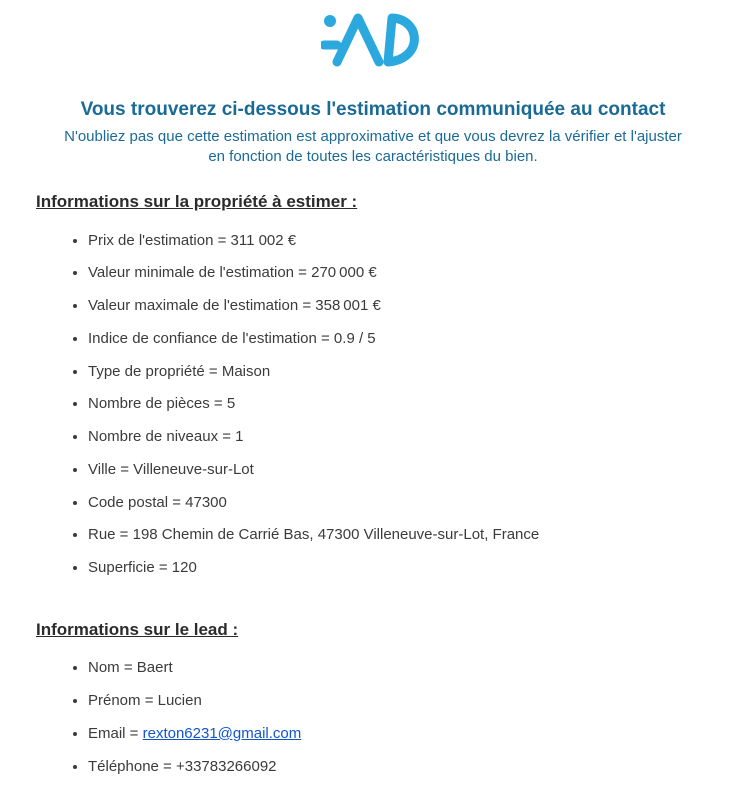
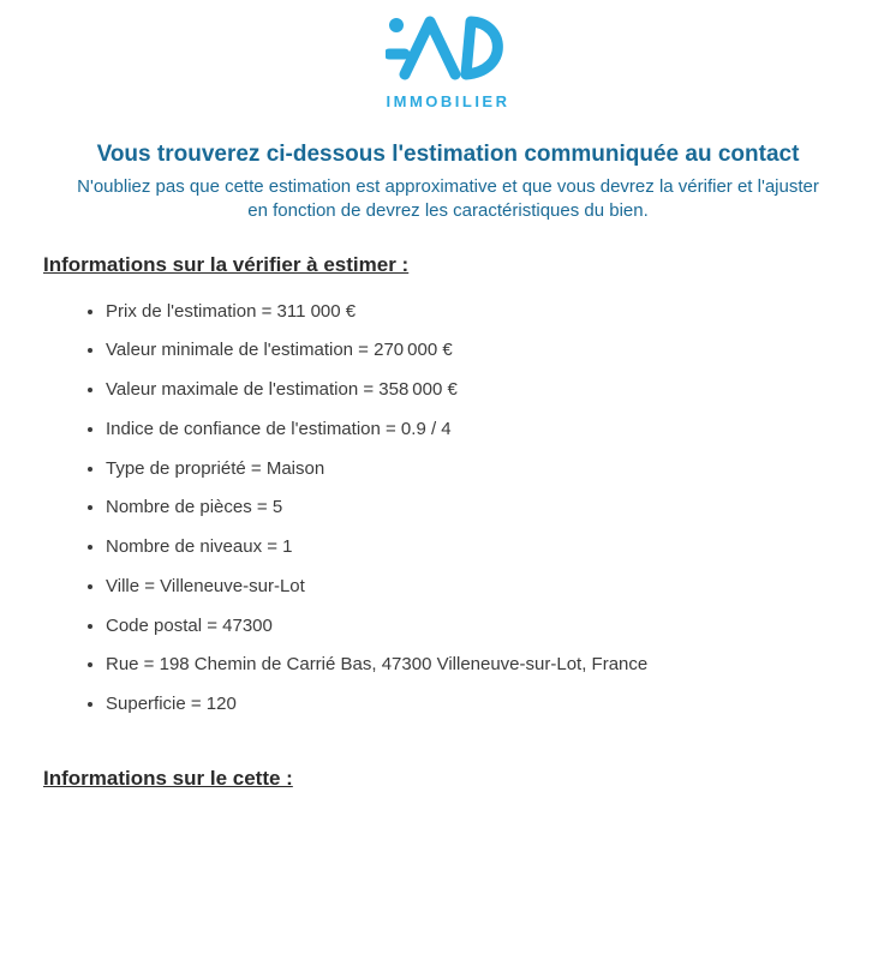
+ IMMOBILIER
  Vous trouverez ci-dessous l'estimation communiquée au contact
- N'oubliez pas que cette estimation est approximative et que vous devrez la vérifier et l'ajuster en fonction de toutes les caractéristiques du bien.
+ N'oubliez pas que cette estimation est approximative et que vous devrez la vérifier et l'ajuster en fonction de devrez les caractéristiques du bien.
- Informations sur la propriété à estimer :
+ Informations sur la vérifier à estimer :
- Prix de l'estimation = 311 002 €
+ Prix de l'estimation = 311 000 €
  Valeur minimale de l'estimation = 270 000 €
- Valeur maximale de l'estimation = 358 001 €
+ Valeur maximale de l'estimation = 358 000 €
- Indice de confiance de l'estimation = 0.9 / 5
+ Indice de confiance de l'estimation = 0.9 / 4
  Type de propriété = Maison
  Nombre de pièces = 5
  Nombre de niveaux = 1
  Ville = Villeneuve-sur-Lot
  Code postal = 47300
  Rue = 198 Chemin de Carrié Bas, 47300 Villeneuve-sur-Lot, France
  Superficie = 120
- Informations sur le lead :
+ Informations sur le cette :
- Nom = Baert
- Prénom = Lucien
- Email = rexton6231@gmail.com
- Téléphone = +33783266092
